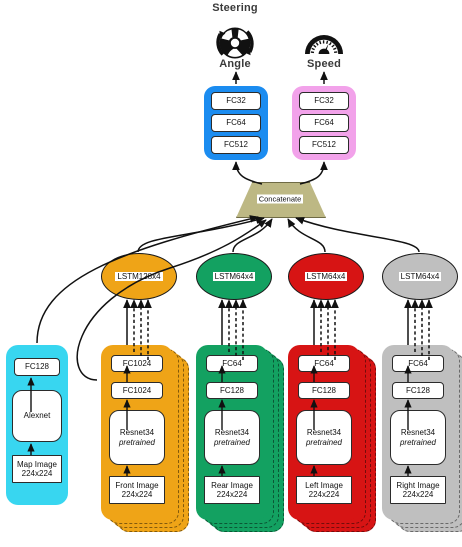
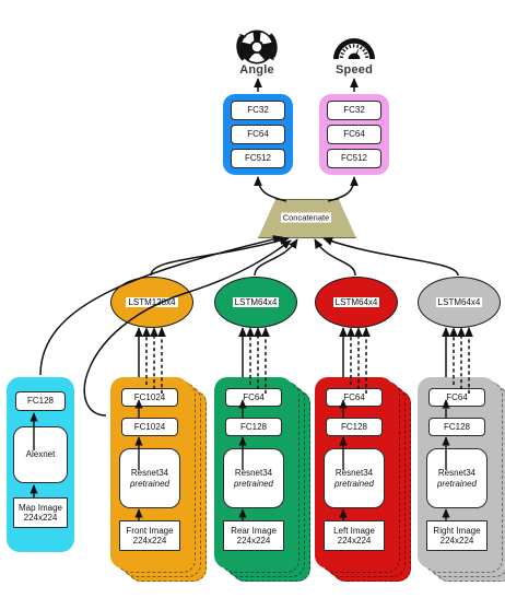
- Steering
  Angle
  Speed
  FC32
  FC64
  FC512
  FC32
  FC64
  FC512
  Concatenate
  LSTM128x4
  LSTM64x4
  LSTM64x4
  LSTM64x4
  FC128
  Alexnet
  Map Image
  224x224
  FC1024
  FC1024
  Resnet34
  pretrained
  Front Image
  224x224
  FC64
  FC128
  Resnet34
  pretrained
  Rear Image
  224x224
  FC64
  FC128
  Resnet34
  pretrained
  Left Image
  224x224
  FC64
  FC128
  Resnet34
  pretrained
  Right Image
  224x224
